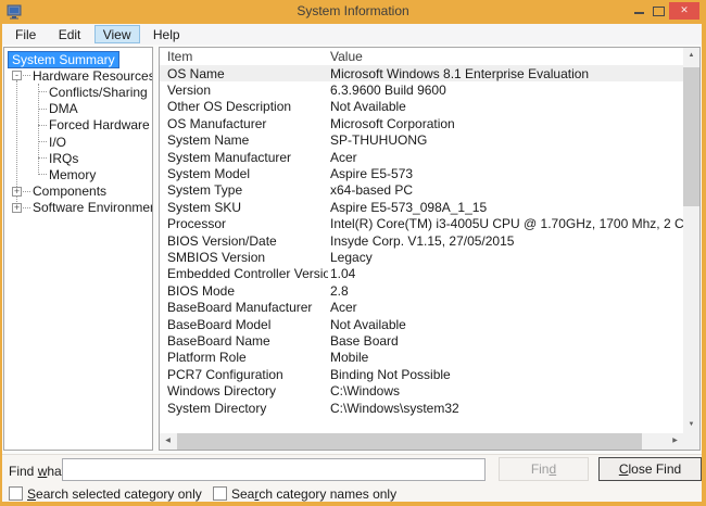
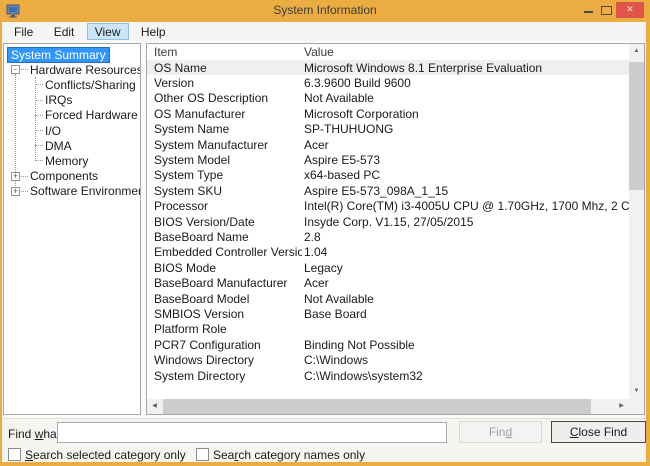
  System Information
  ✕
  File Edit View Help
  System Summary
  -
  Hardware Resources
  Conflicts/Sharing
- DMA
+ IRQs
  Forced Hardware
  I/O
- IRQs
+ DMA
  Memory
  +
  Components
  +
  Software Environme
  Item
  Value
  OS Name
  Microsoft Windows 8.1 Enterprise Evaluation
  Version
  6.3.9600 Build 9600
  Other OS Description
  Not Available
  OS Manufacturer
  Microsoft Corporation
  System Name
  SP-THUHUONG
  System Manufacturer
  Acer
  System Model
  Aspire E5-573
  System Type
  x64-based PC
  System SKU
  Aspire E5-573_098A_1_15
  Processor
  Intel(R) Core(TM) i3-4005U CPU @ 1.70GHz, 1700 Mhz, 2 C
  BIOS Version/Date
  Insyde Corp. V1.15, 27/05/2015
- SMBIOS Version
+ BaseBoard Name
- Legacy
+ 2.8
  Embedded Controller Versio
  1.04
  BIOS Mode
- 2.8
+ Legacy
  BaseBoard Manufacturer
  Acer
  BaseBoard Model
  Not Available
- BaseBoard Name
+ SMBIOS Version
  Base Board
  Platform Role
- Mobile
  PCR7 Configuration
  Binding Not Possible
  Windows Directory
  C:\Windows
  System Directory
  C:\Windows\system32
  Find wha
  Find
  Close Find
  Search selected category only
  Search category names only
